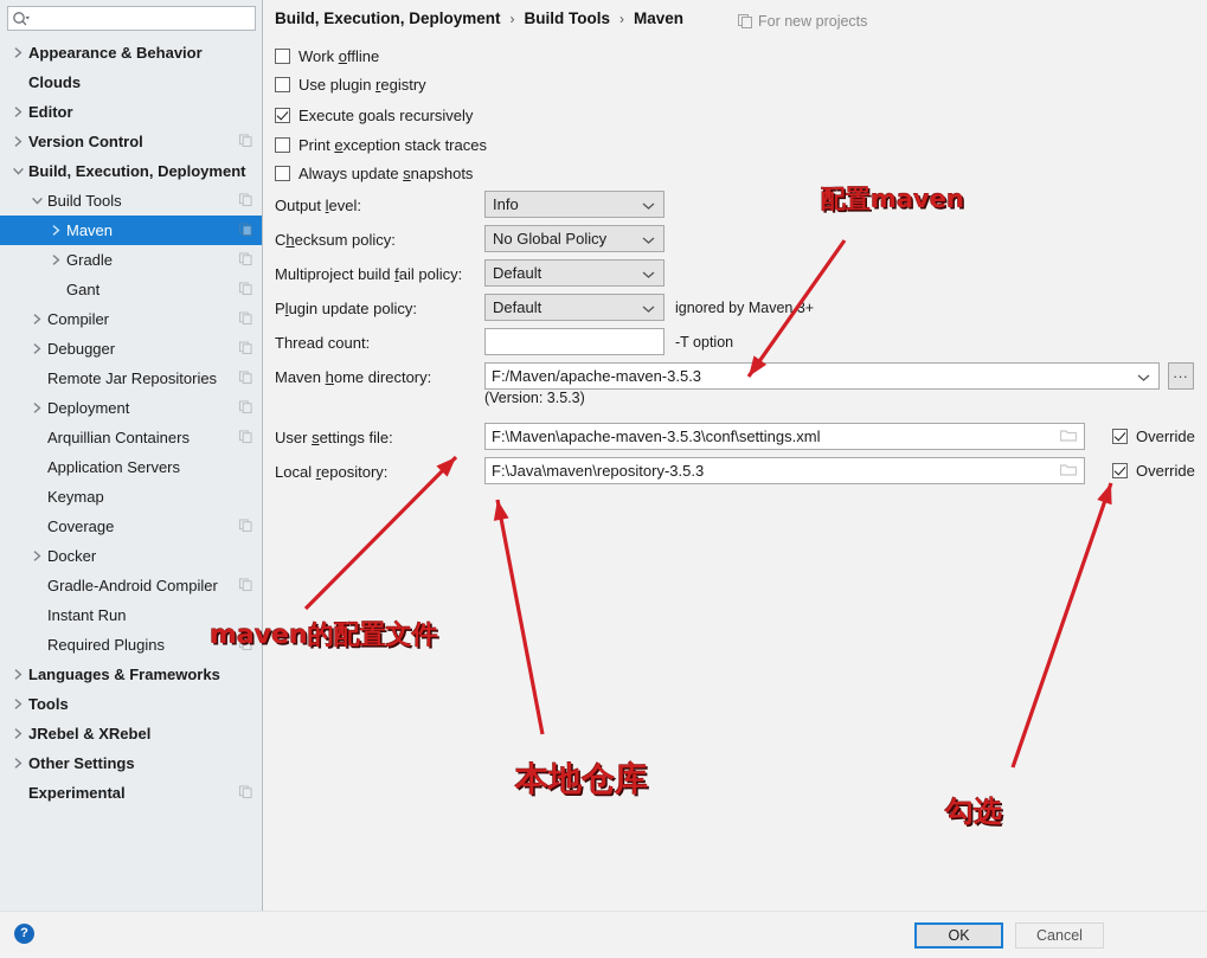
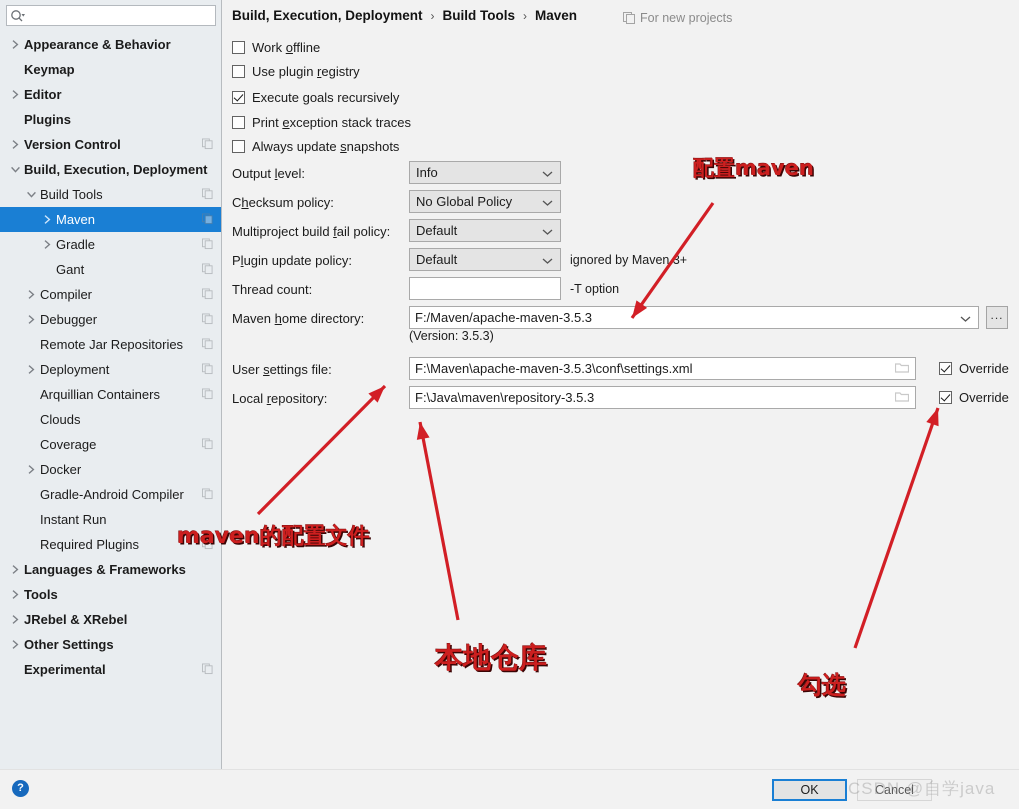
  Appearance & Behavior
- Clouds
+ Keymap
  Editor
+ Plugins
  Version Control
  Build, Execution, Deployment
  Build Tools
  Maven
  Gradle
  Gant
  Compiler
  Debugger
  Remote Jar Repositories
  Deployment
  Arquillian Containers
- Application Servers
- Keymap
+ Clouds
  Coverage
  Docker
  Gradle-Android Compiler
  Instant Run
  Required Plugins
  Languages & Frameworks
  Tools
  JRebel & XRebel
  Other Settings
  Experimental
  Build, Execution, Deployment
  ›
  Build Tools
  ›
  Maven
  For new projects
  Work offline
  Use plugin registry
  Execute goals recursively
  Print exception stack traces
  Always update snapshots
  Output level:
  Info
  Checksum policy:
  No Global Policy
  Multiproject build fail policy:
  Default
  Plugin update policy:
  Default
  ignored by Maven 3+
  Thread count:
  -T option
  Maven home directory:
  F:/Maven/apache-maven-3.5.3
  ...
  (Version: 3.5.3)
  User settings file:
  F:\Maven\apache-maven-3.5.3\conf\settings.xml
  Override
  Local repository:
  F:\Java\maven\repository-3.5.3
  Override
  ?
  OK
  Cancel
+ CSDN @自学java
  配置maven
  maven的配置文件
  本地仓库
  勾选
